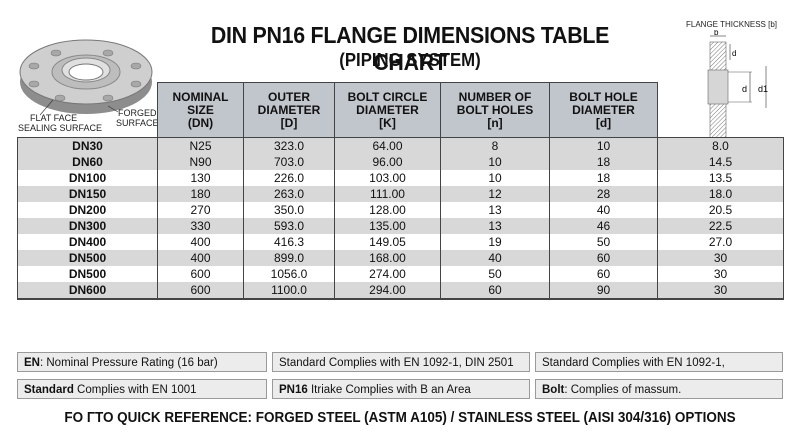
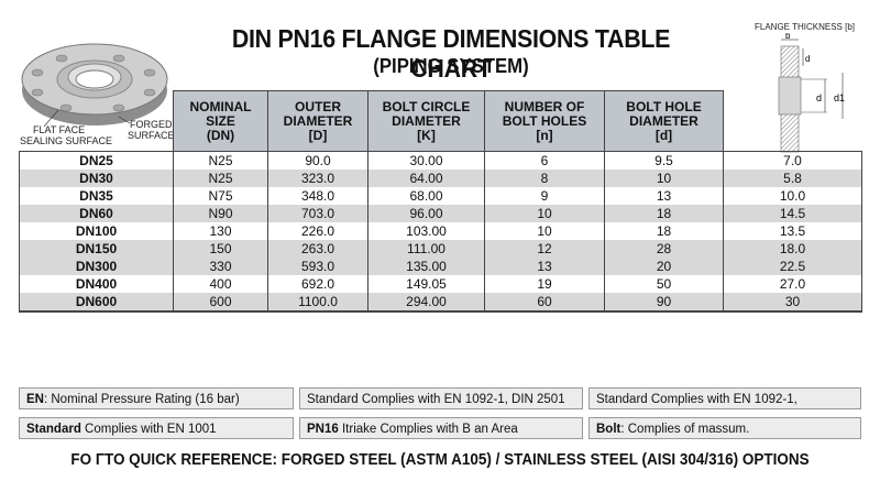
  FLAT FACE
  SEALING SURFACE
  FORGED
  SURFACE
  FLANGE THICKNESS [b]
  b
  d
  d
  d1
  DIN PN16 FLANGE DIMENSIONS TABLE CHART
  (PIPING SYSTEM)
  	NOMINALSIZE(DN)	OUTERDIAMETER[D]	BOLT CIRCLEDIAMETER[K]	NUMBER OFBOLT HOLES[n]	BOLT HOLEDIAMETER[d]
+ DN25	N25	90.0	30.00	6	9.5	7.0
- DN30	N25	323.0	64.00	8	10	8.0
+ DN30	N25	323.0	64.00	8	10	5.8
+ DN35	N75	348.0	68.00	9	13	10.0
  DN60	N90	703.0	96.00	10	18	14.5
  DN100	130	226.0	103.00	10	18	13.5
- DN150	180	263.0	111.00	12	28	18.0
+ DN150	150	263.0	111.00	12	28	18.0
- DN200	270	350.0	128.00	13	40	20.5
- DN300	330	593.0	135.00	13	46	22.5
+ DN300	330	593.0	135.00	13	20	22.5
- DN400	400	416.3	149.05	19	50	27.0
+ DN400	400	692.0	149.05	19	50	27.0
- DN500	400	899.0	168.00	40	60	30
- DN500	600	1056.0	274.00	50	60	30
  DN600	600	1100.0	294.00	60	90	30
  EN: Nominal Pressure Rating (16 bar)
  Standard Complies with EN 1092-1, DIN 2501
  Standard Complies with EN 1092-1,
  Standard Complies with EN 1001
  PN16 Itriake Complies with B an Area
  Bolt: Complies of massum.
  FO ΓTO QUICK REFERENCE: FORGED STEEL (ASTM A105) / STAINLESS STEEL (AISI 304/316) OPTIONS
